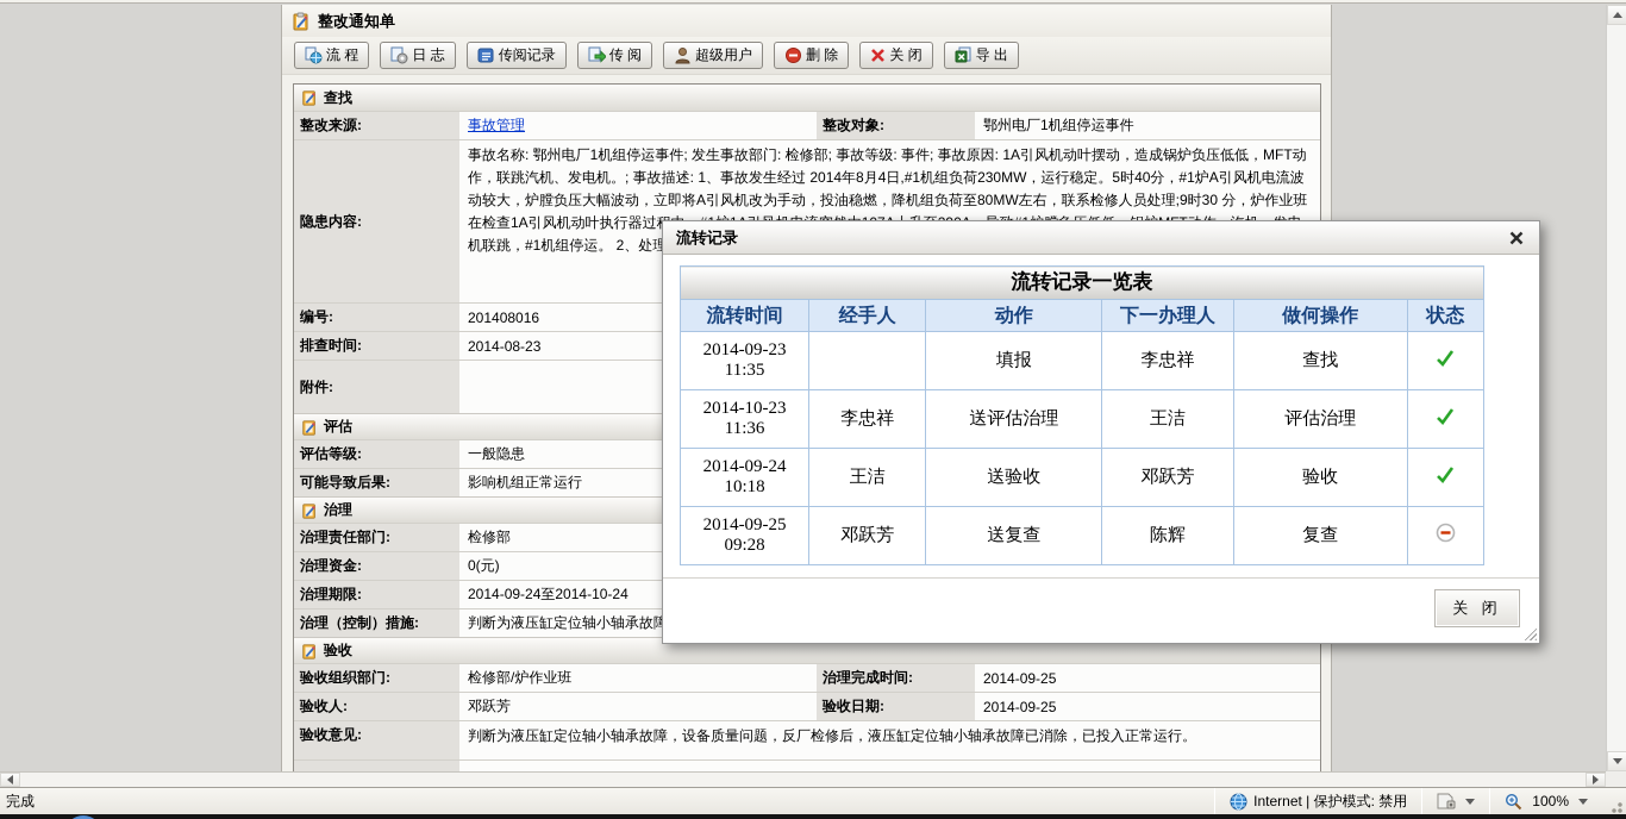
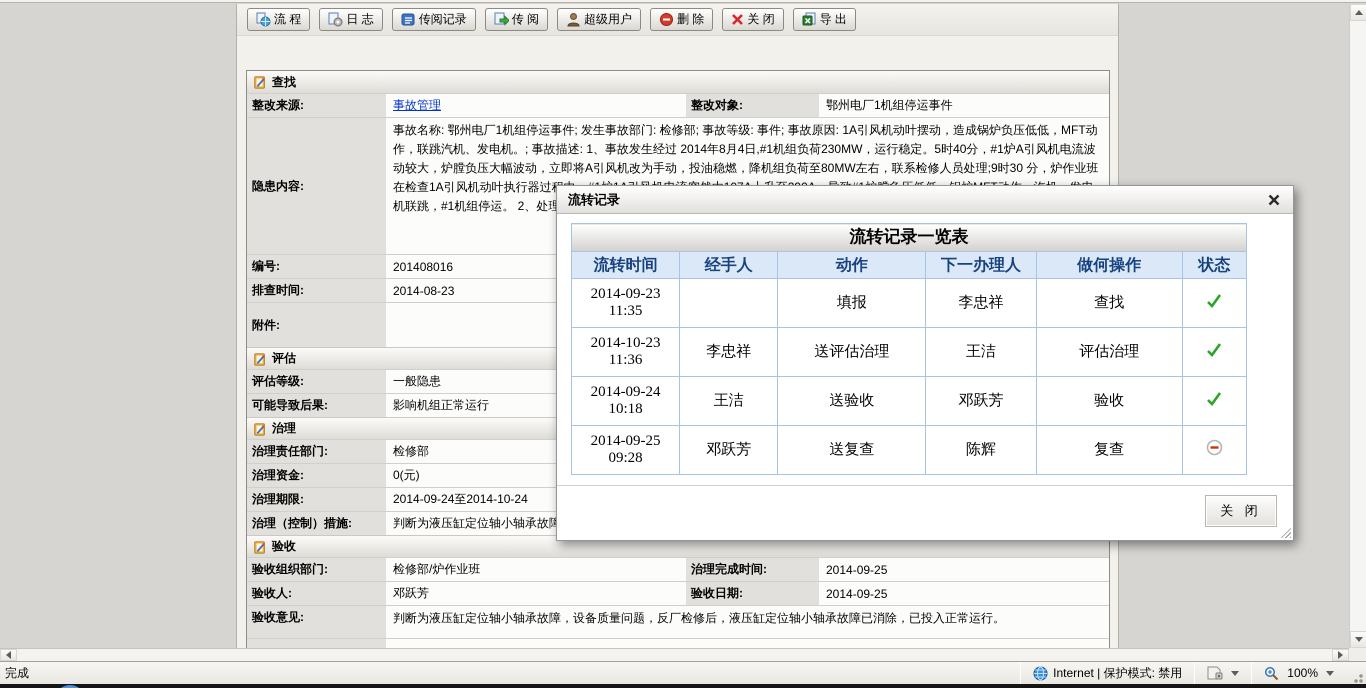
- 整改通知单
  流 程
  日 志
  传阅记录
  传 阅
  超级用户
  删 除
  关 闭
  导 出
  查找
  整改来源:
  事故管理
  整改对象:
  鄂州电厂1机组停运事件
  隐患内容:
  编号:
  201408016
  排查时间:
  2014-08-23
  附件:
  评估
  评估等级:
  一般隐患
  可能导致后果:
  影响机组正常运行
  治理
  治理责任部门:
  检修部
  治理资金:
  0(元)
  治理期限:
  2014-09-24至2014-10-24
  治理（控制）措施:
  判断为液压缸定位轴小轴承故障
  验收
  验收组织部门:
  检修部/炉作业班
  治理完成时间:
  2014-09-25
  验收人:
  邓跃芳
  验收日期:
  2014-09-25
  验收意见:
  判断为液压缸定位轴小轴承故障，设备质量问题，反厂检修后，液压缸定位轴小轴承故障已消除，已投入正常运行。
  流转记录
  流转记录一览表
  流转时间	经手人	动作	下一办理人	做何操作	状态
  2014-09-23 11:35		填报	李忠祥	查找
  2014-10-23 11:36	李忠祥	送评估治理	王洁	评估治理
  2014-09-24 10:18	王洁	送验收	邓跃芳	验收
  2014-09-25 09:28	邓跃芳	送复查	陈辉	复查
  关 闭
  完成
  Internet | 保护模式: 禁用
  100%
